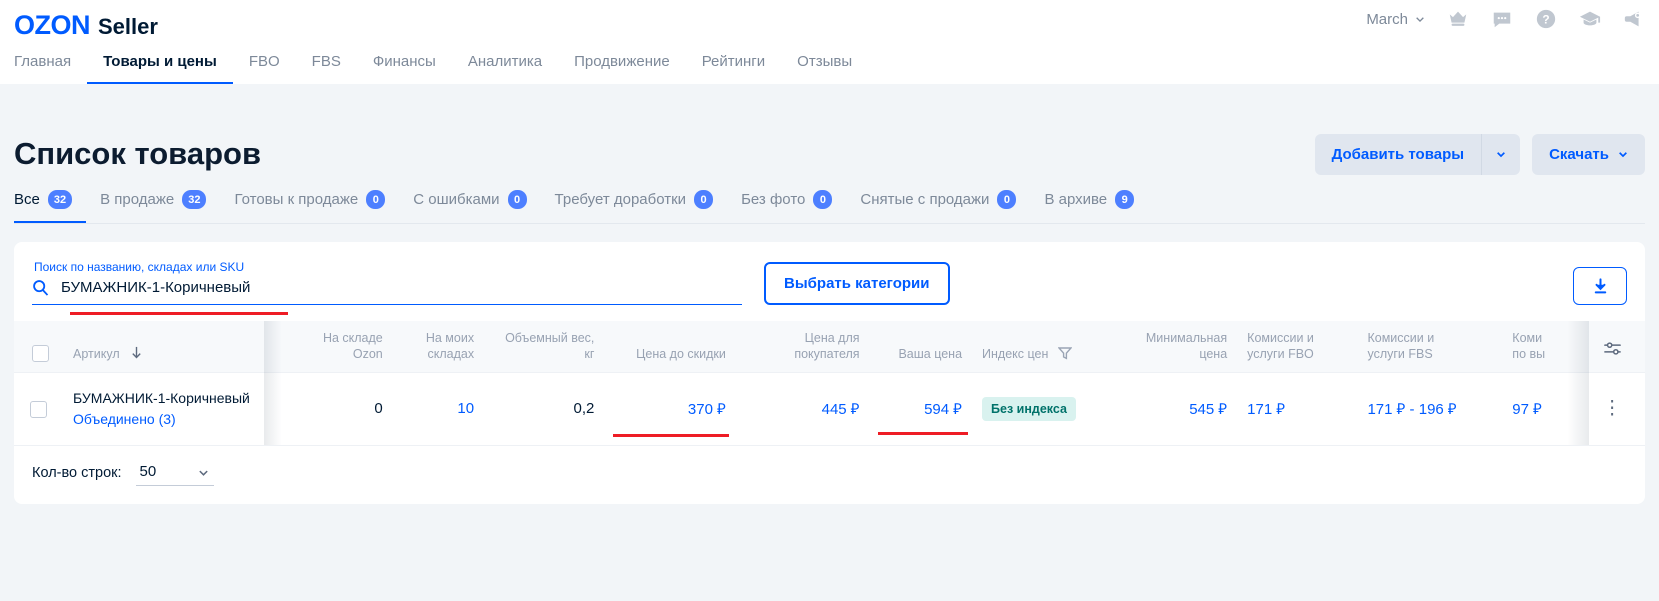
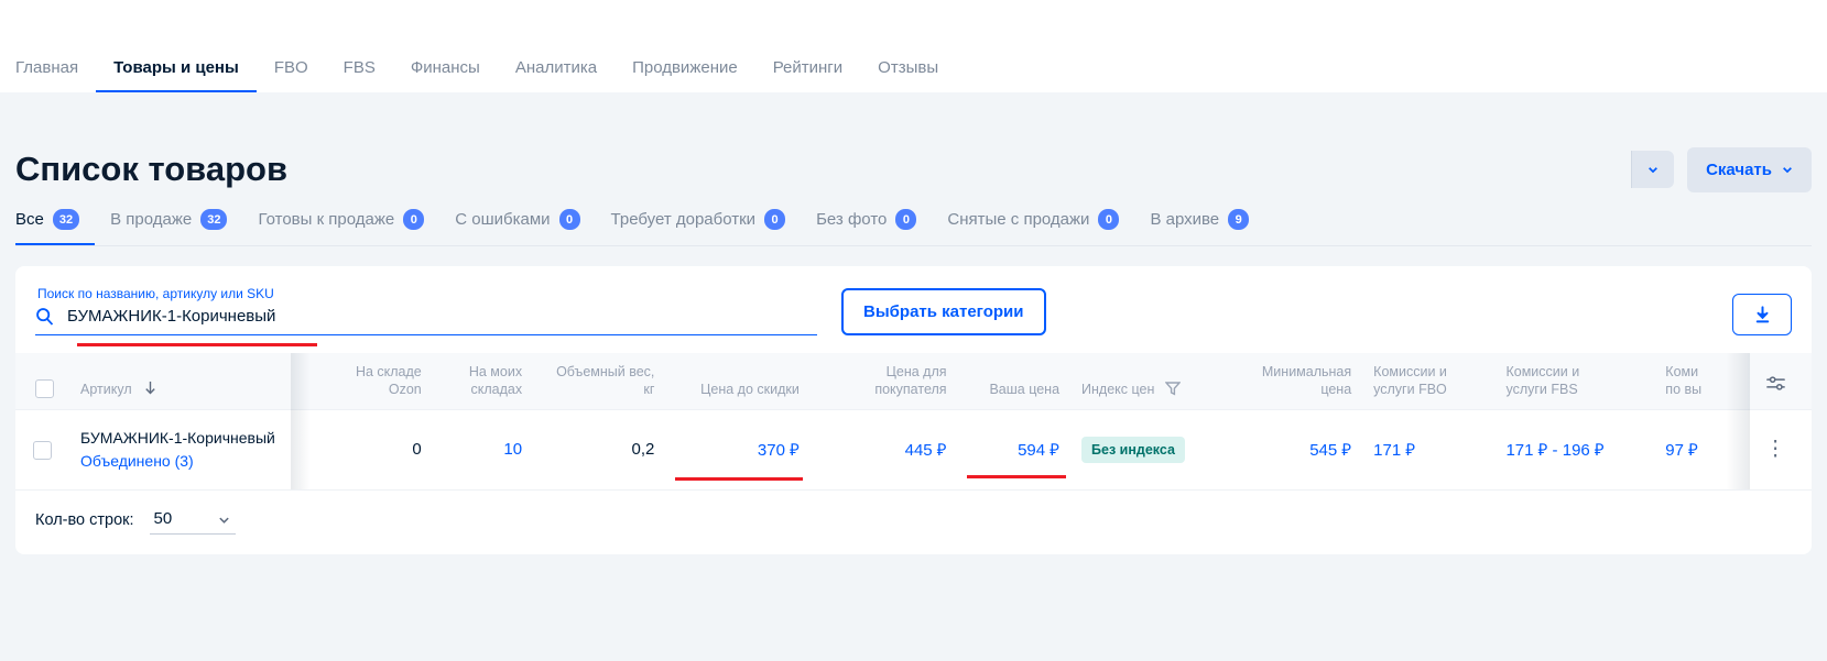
- OZON
- Seller
- March
- ?
  Главная
  Товары и цены
  FBO
  FBS
  Финансы
  Аналитика
  Продвижение
  Рейтинги
  Отзывы
  Список товаров
- Добавить товары
  Скачать
  Все
  32
  В продаже
  32
  Готовы к продаже
  0
  С ошибками
  0
  Требует доработки
  0
  Без фото
  0
  Снятые с продажи
  0
  В архиве
  9
- Поиск по названию, складах или SKU
+ Поиск по названию, артикулу или SKU
  БУМАЖНИК-1-Коричневый
  Выбрать категории
  	Артикул		На складе Ozon	На моих складах	Объемный вес, кг	Цена до скидки	Цена для покупателя	Ваша цена	Индекс цен	Минимальная цена	Комиссии и услуги FBO	Комиссии и услуги FBS	Коми по вы
  	БУМАЖНИК-1-Коричневый Объединено (3)		0	10	0,2	370 ₽	445 ₽	594 ₽	Без индекса	545 ₽	171 ₽	171 ₽ - 196 ₽	97 ₽	⋮
  Кол-во строк:
  50
